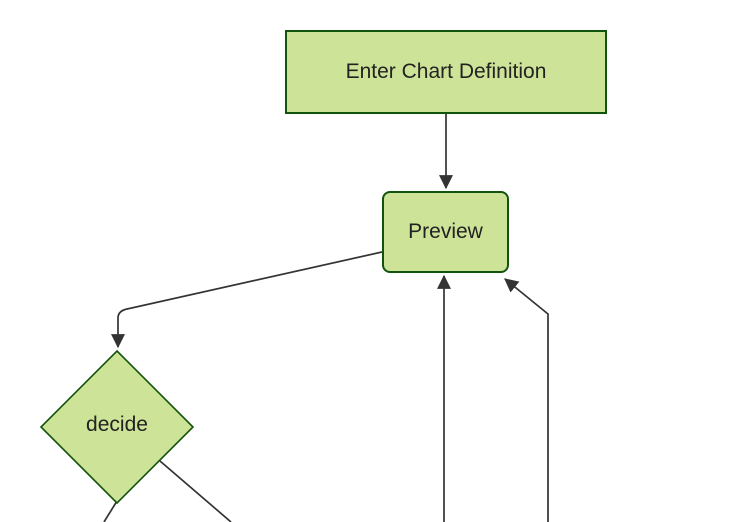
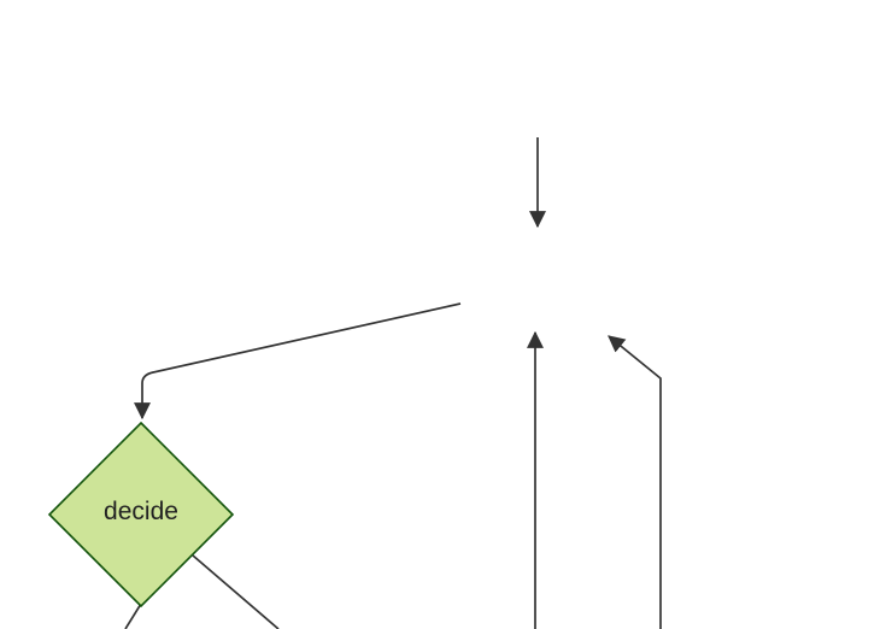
- Enter Chart Definition
- Preview
  decide
